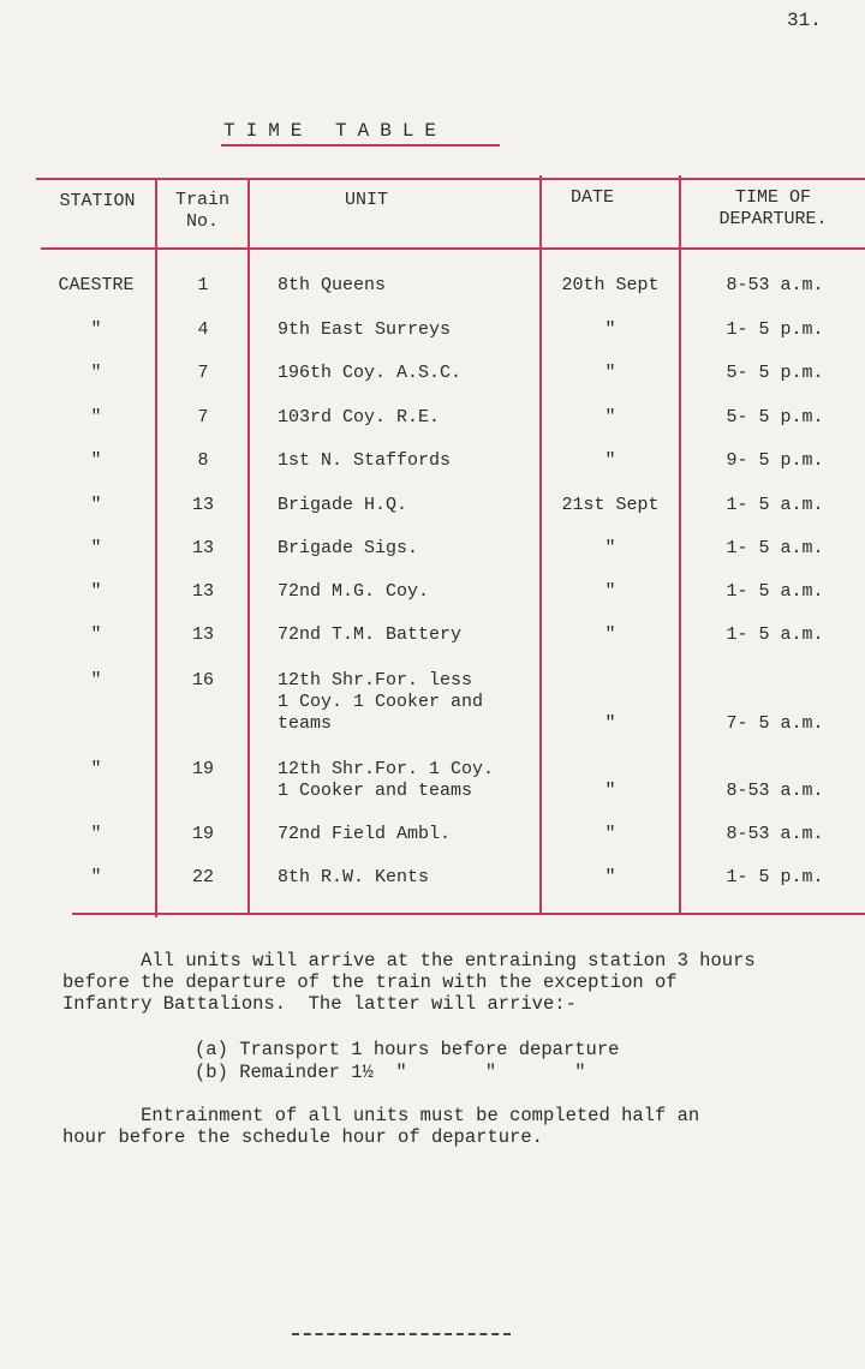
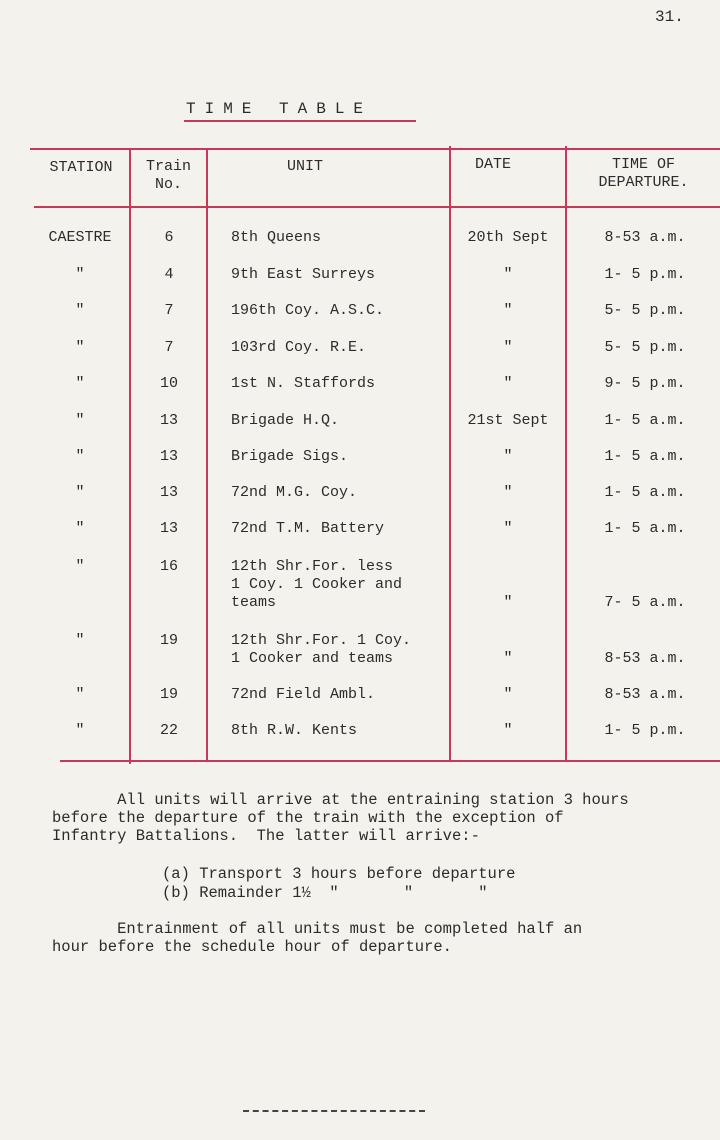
  31.
  TIME TABLE
  STATION
  Train
  No.
  UNIT
  DATE
  TIME OF
  DEPARTURE.
  CAESTRE
- 1
+ 6
  8th Queens
  20th Sept
  8-53 a.m.
  "
  4
  9th East Surreys
  "
  1- 5 p.m.
  "
  7
  196th Coy. A.S.C.
  "
  5- 5 p.m.
  "
  7
  103rd Coy. R.E.
  "
  5- 5 p.m.
  "
- 8
+ 10
  1st N. Staffords
  "
  9- 5 p.m.
  "
  13
  Brigade H.Q.
  21st Sept
  1- 5 a.m.
  "
  13
  Brigade Sigs.
  "
  1- 5 a.m.
  "
  13
  72nd M.G. Coy.
  "
  1- 5 a.m.
  "
  13
  72nd T.M. Battery
  "
  1- 5 a.m.
  "
  16
  12th Shr.For. less
  1 Coy. 1 Cooker and
  teams
  "
  7- 5 a.m.
  "
  19
  12th Shr.For. 1 Coy.
  1 Cooker and teams
  "
  8-53 a.m.
  "
  19
  72nd Field Ambl.
  "
  8-53 a.m.
  "
  22
  8th R.W. Kents
  "
  1- 5 p.m.
  All units will arrive at the entraining station 3 hours
  before the departure of the train with the exception of
  Infantry Battalions. The latter will arrive:-
- (a) Transport 1 hours before departure
+ (a) Transport 3 hours before departure
  (b) Remainder 1½ " " "
  Entrainment of all units must be completed half an
  hour before the schedule hour of departure.
